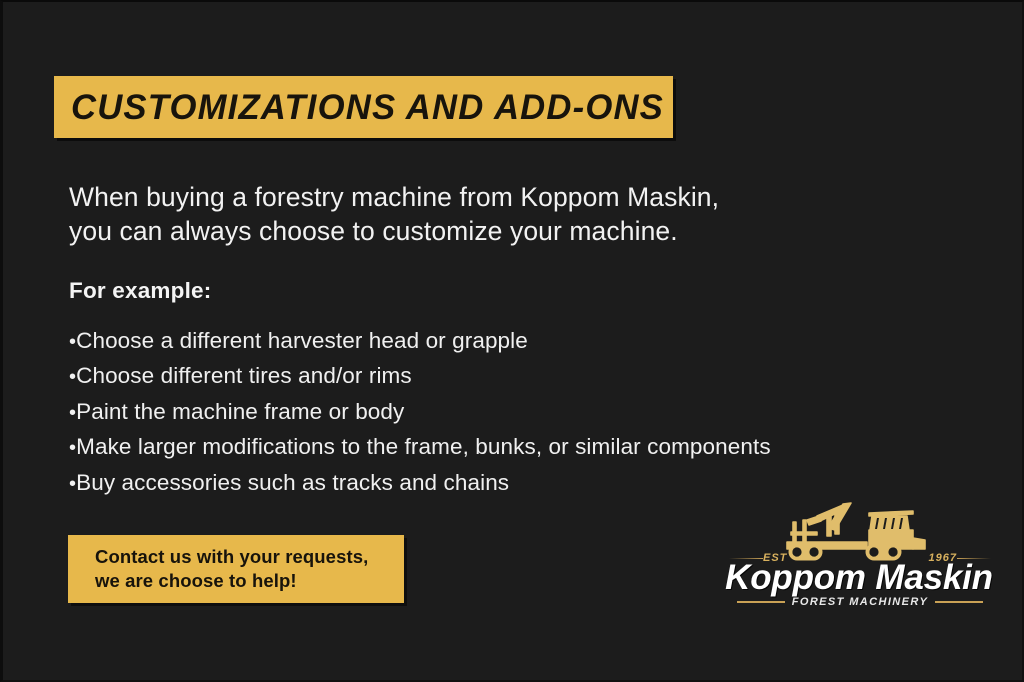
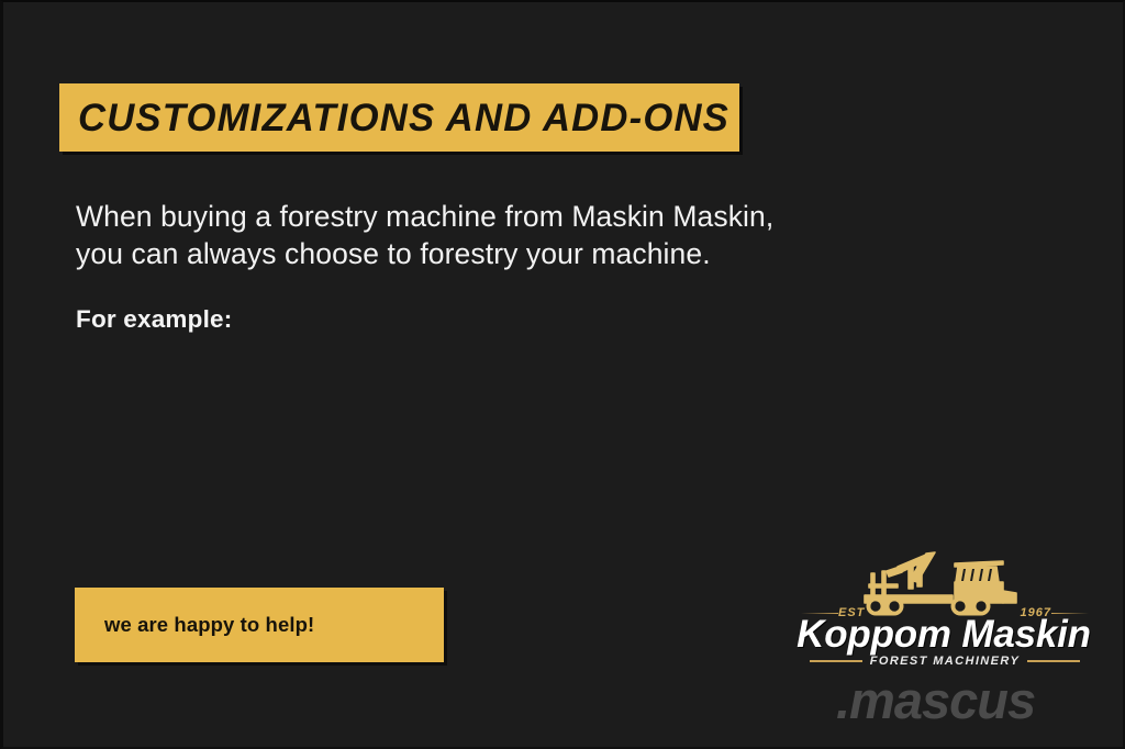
  CUSTOMIZATIONS AND ADD-ONS
- When buying a forestry machine from Koppom Maskin,
+ When buying a forestry machine from Maskin Maskin,
- you can always choose to customize your machine.
+ you can always choose to forestry your machine.
  For example:
- •Choose a different harvester head or grapple
- •Choose different tires and/or rims
- •Paint the machine frame or body
- •Make larger modifications to the frame, bunks, or similar components
- •Buy accessories such as tracks and chains
- Contact us with your requests,
- we are choose to help!
+ we are happy to help!
  EST
  1967
  Koppom Maskin
  FOREST MACHINERY
+ .mascus
